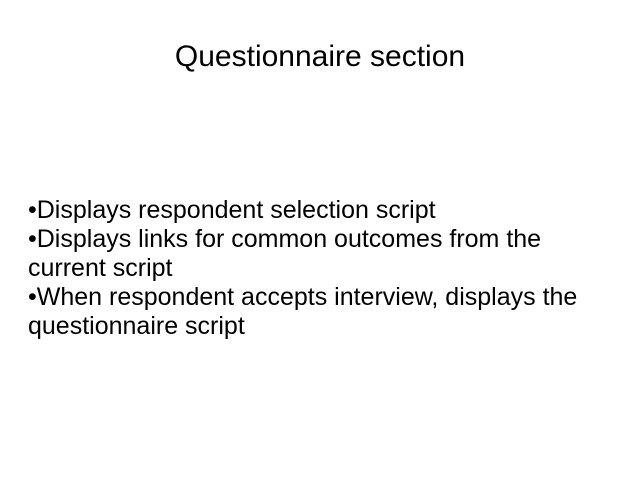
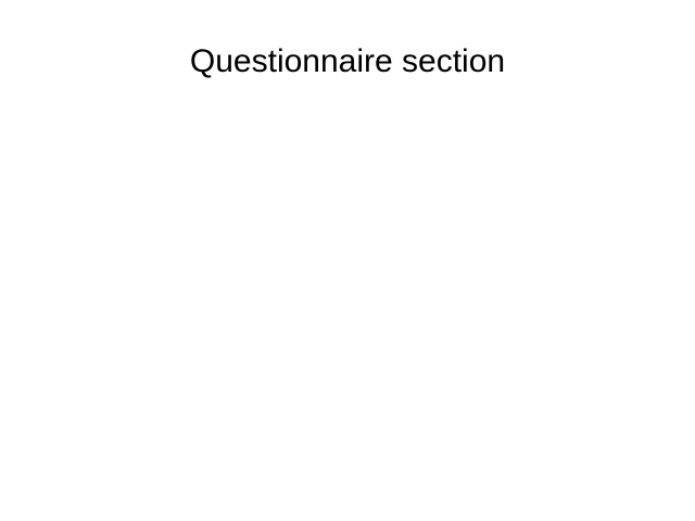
  Questionnaire section
- •Displays respondent selection script
- •Displays links for common outcomes from the current script
- •When respondent accepts interview, displays the questionnaire script
